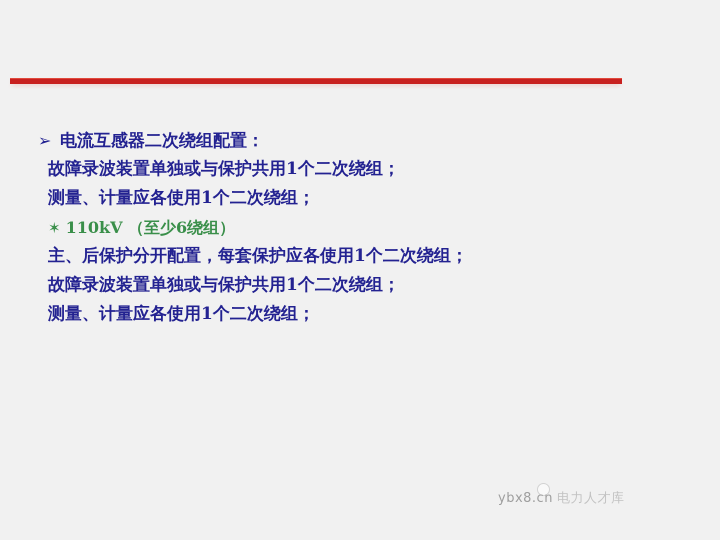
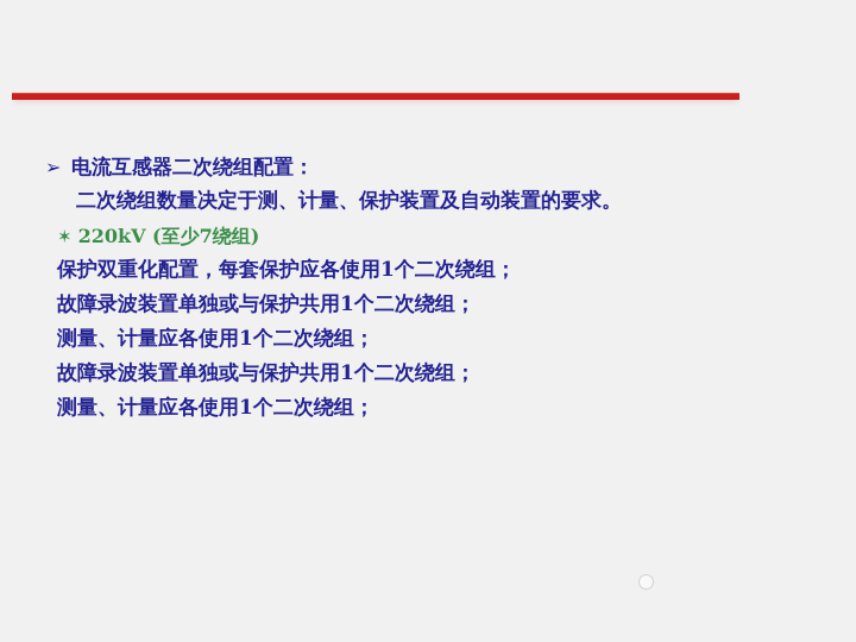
  ➢ 电流互感器二次绕组配置：
+ 二次绕组数量决定于测、计量、保护装置及自动装置的要求。
+ ✶ 220kV (至少7绕组)
+ 保护双重化配置，每套保护应各使用1个二次绕组；
  故障录波装置单独或与保护共用1个二次绕组；
  测量、计量应各使用1个二次绕组；
- ✶ 110kV （至少6绕组）
- 主、后保护分开配置，每套保护应各使用1个二次绕组；
  故障录波装置单独或与保护共用1个二次绕组；
  测量、计量应各使用1个二次绕组；
- ybx8.cn 电力人才库
